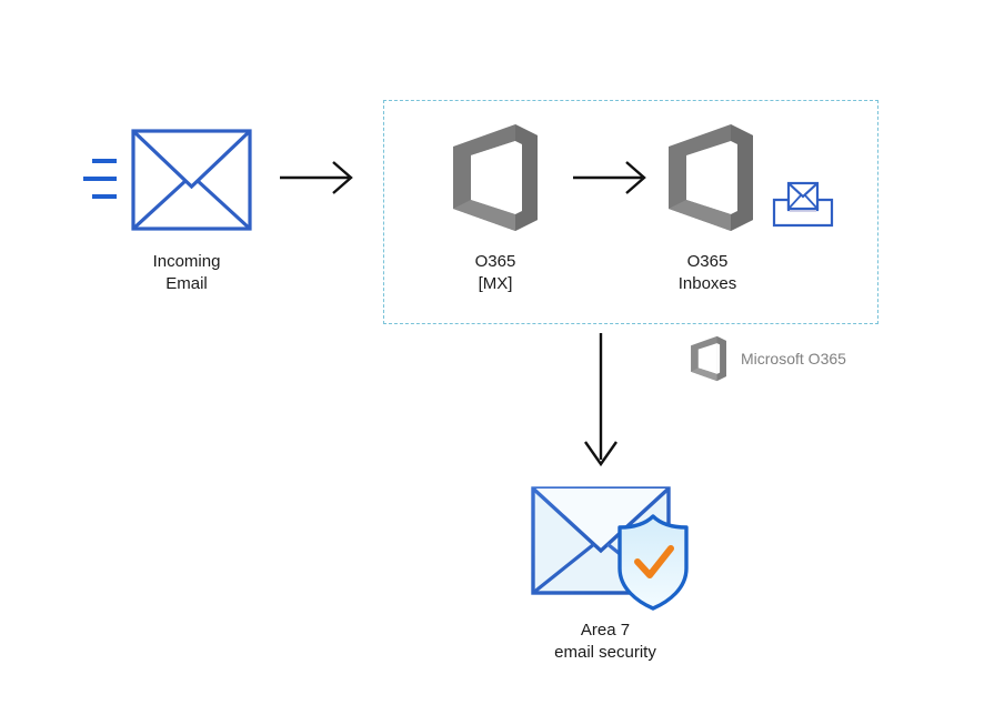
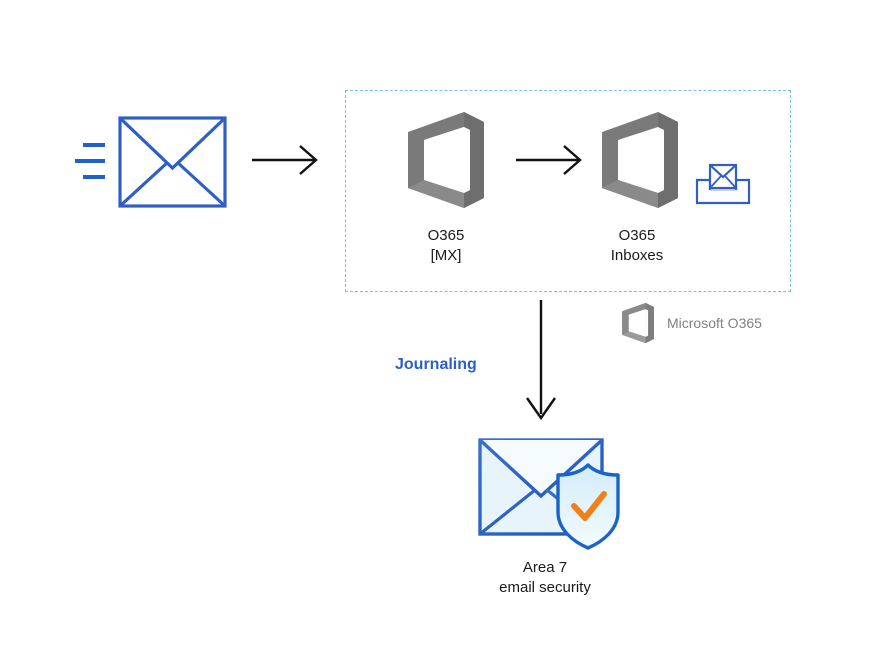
- Incoming
- Email
  O365
  [MX]
  O365
  Inboxes
  Microsoft O365
+ Journaling
  Area 7
  email security
